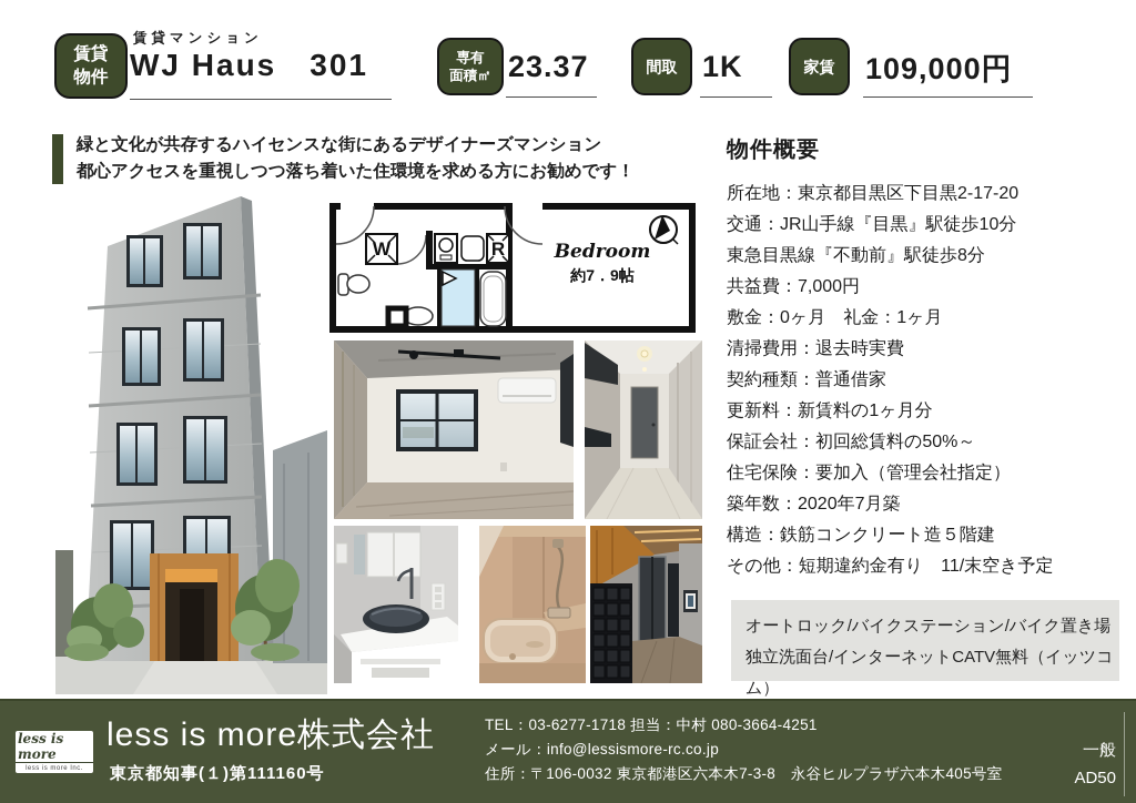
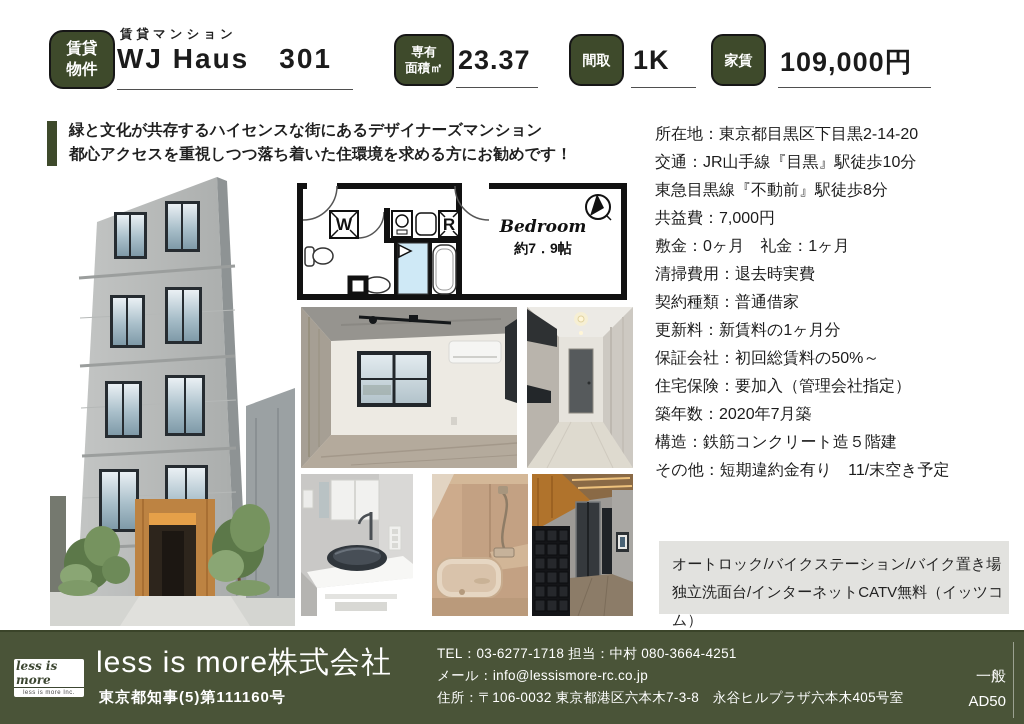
  賃貸
  物件
  賃貸マンション
  WJ Haus 301
  専有
  面積㎡
  23.37
  間取
  1K
  家賃
  109,000円
  緑と文化が共存するハイセンスな街にあるデザイナーズマンション
  都心アクセスを重視しつつ落ち着いた住環境を求める方にお勧めです！
  W
  R
  Bedroom
  約7．9帖
- 物件概要
- 所在地：東京都目黒区下目黒2-17-20
+ 所在地：東京都目黒区下目黒2-14-20
  交通：JR山手線『目黒』駅徒歩10分
  東急目黒線『不動前』駅徒歩8分
  共益費：7,000円
  敷金：0ヶ月 礼金：1ヶ月
  清掃費用：退去時実費
  契約種類：普通借家
  更新料：新賃料の1ヶ月分
  保証会社：初回総賃料の50%～
  住宅保険：要加入（管理会社指定）
  築年数：2020年7月築
  構造：鉄筋コンクリート造５階建
  その他：短期違約金有り 11/末空き予定
  オートロック/バイクステーション/バイク置き場
  独立洗面台/インターネットCATV無料（イッツコム）
  less is more
  less is more株式会社
- 東京都知事(１)第111160号
+ 東京都知事(5)第111160号
  TEL：03-6277-1718 担当：中村 080-3664-4251
  メール：info@lessismore-rc.co.jp
  住所：〒106-0032 東京都港区六本木7-3-8 永谷ヒルプラザ六本木405号室
  一般
  AD50
